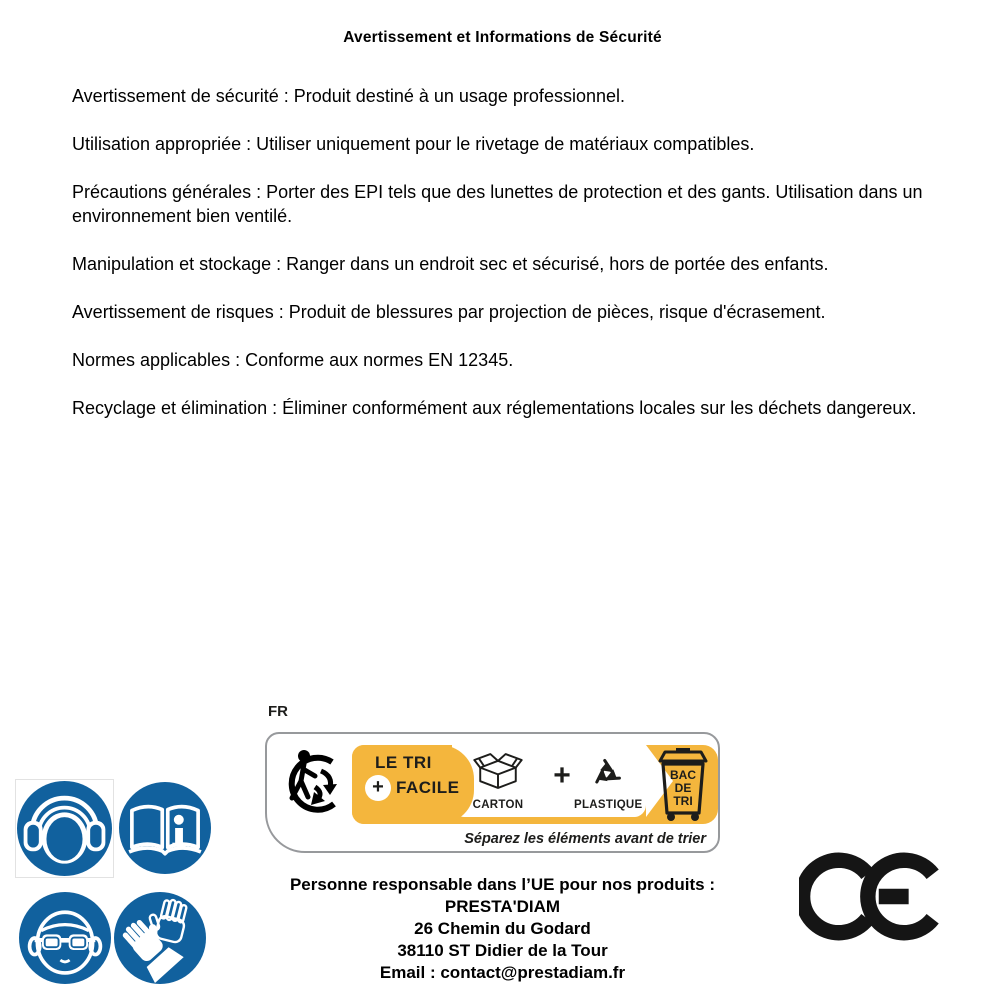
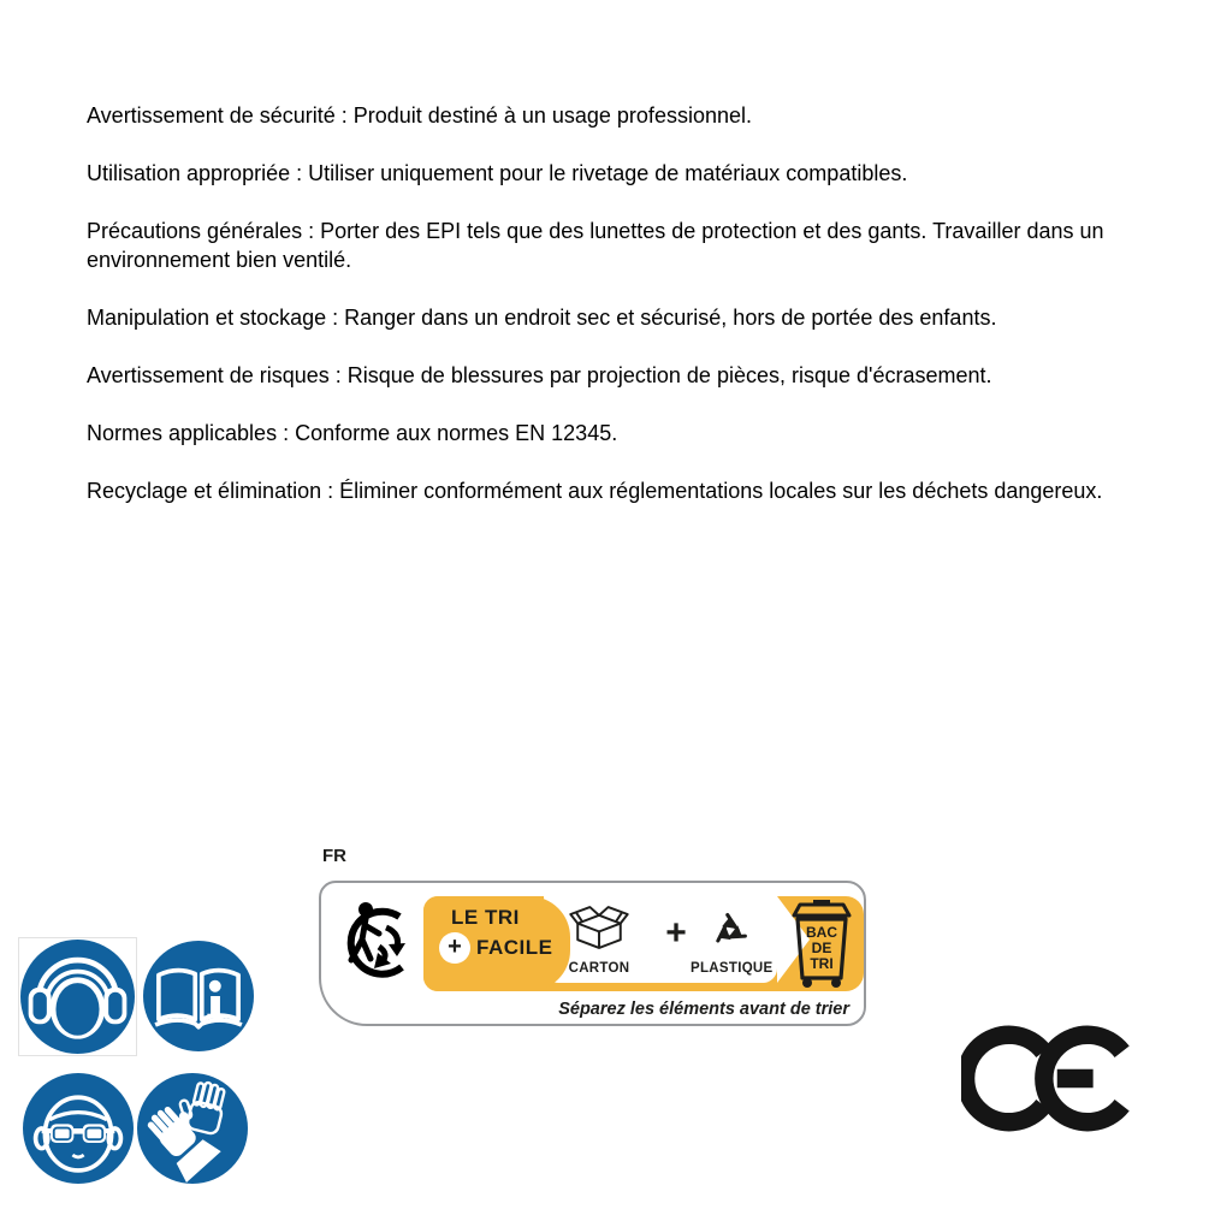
- Avertissement et Informations de Sécurité
  Avertissement de sécurité : Produit destiné à un usage professionnel.
  Utilisation appropriée : Utiliser uniquement pour le rivetage de matériaux compatibles.
- Précautions générales : Porter des EPI tels que des lunettes de protection et des gants. Utilisation dans un environnement bien ventilé.
+ Précautions générales : Porter des EPI tels que des lunettes de protection et des gants. Travailler dans un environnement bien ventilé.
  Manipulation et stockage : Ranger dans un endroit sec et sécurisé, hors de portée des enfants.
- Avertissement de risques : Produit de blessures par projection de pièces, risque d'écrasement.
+ Avertissement de risques : Risque de blessures par projection de pièces, risque d'écrasement.
  Normes applicables : Conforme aux normes EN 12345.
  Recyclage et élimination : Éliminer conformément aux réglementations locales sur les déchets dangereux.
  FR
  CARTON
  +
  PLASTIQUE
  BAC
  DE
  TRI
  LE TRI
  +
  FACILE
  Séparez les éléments avant de trier
- Personne responsable dans l’UE pour nos produits :
- PRESTA'DIAM
- 26 Chemin du Godard
- 38110 ST Didier de la Tour
- Email : contact@prestadiam.fr
